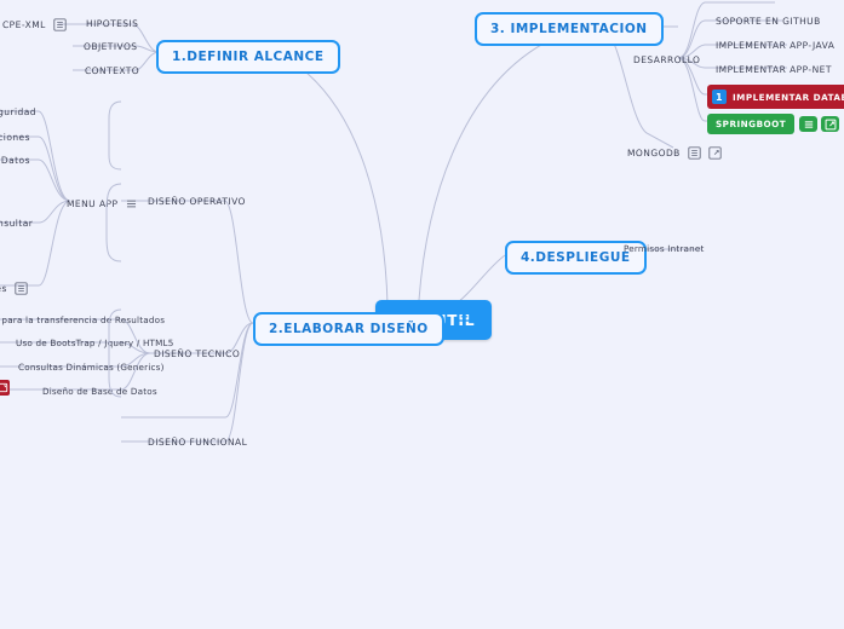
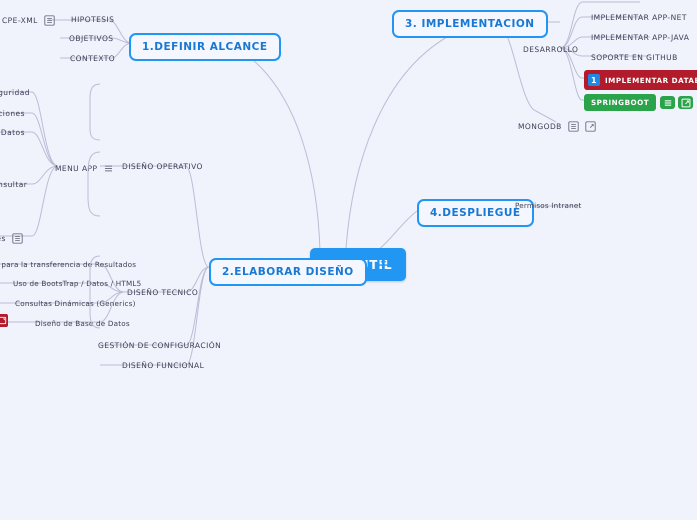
  1.DEFINIR ALCANCE
  HIPOTESIS
  OBJETIVOS
  CONTEXTO
  CPE-XML
  3. IMPLEMENTACION
  DESARROLLO
  MONGODB
- SOPORTE EN GITHUB
+ IMPLEMENTAR APP-NET
  IMPLEMENTAR APP-JAVA
- IMPLEMENTAR APP-NET
+ SOPORTE EN GITHUB
  1
  IMPLEMENTAR DATA
  SPRINGBOOT
  4.DESPLIEGUE
  Permisos Intranet
  2.ELABORAR DISEÑO
  DISEÑO OPERATIVO
  DISEÑO TECNICO
+ GESTIÓN DE CONFIGURACIÓN
  DISEÑO FUNCIONAL
  MENU APP
  guridad
  ciones
  Datos
  nsultar
  para la transferencia d Resultados
- Uso de BootsTrap / Jquery / HTML5
+ Uso de BootsTrap / Datos / HTML5
  Consultas Dinámicas (Generics)
  Diseño de Base de Datos
